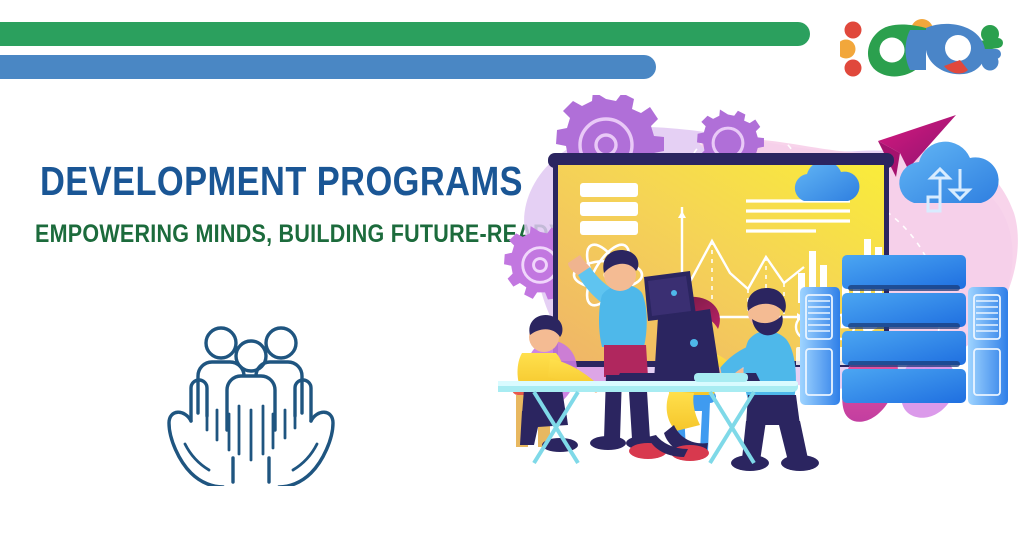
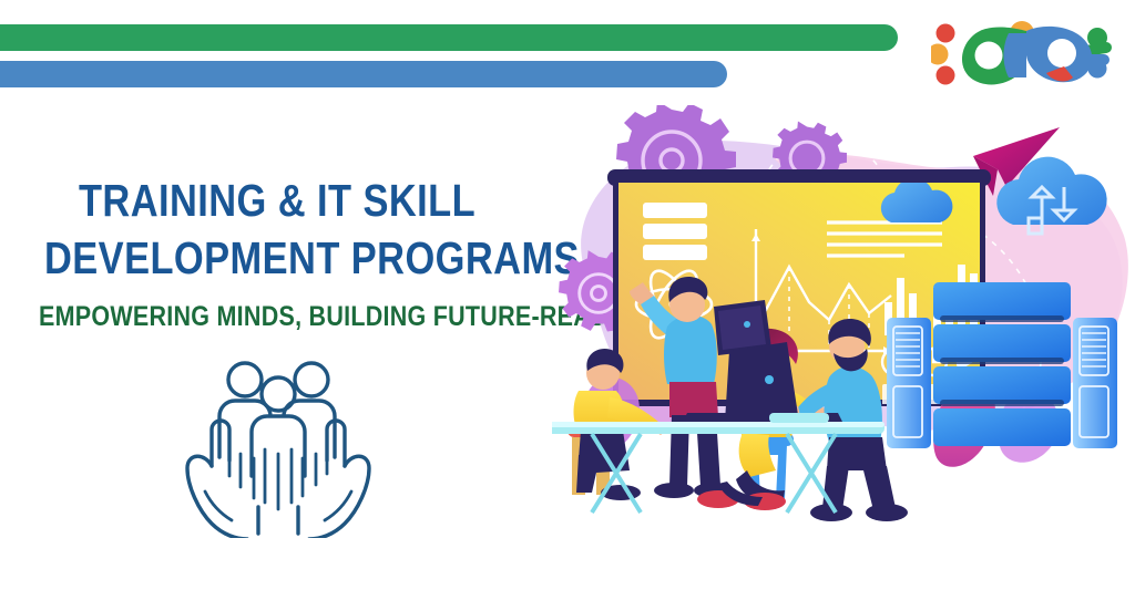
+ TRAINING & IT SKILL
  DEVELOPMENT PROGRAM
  EMPOWERING MINDS, BUILDING FUTURE-R
